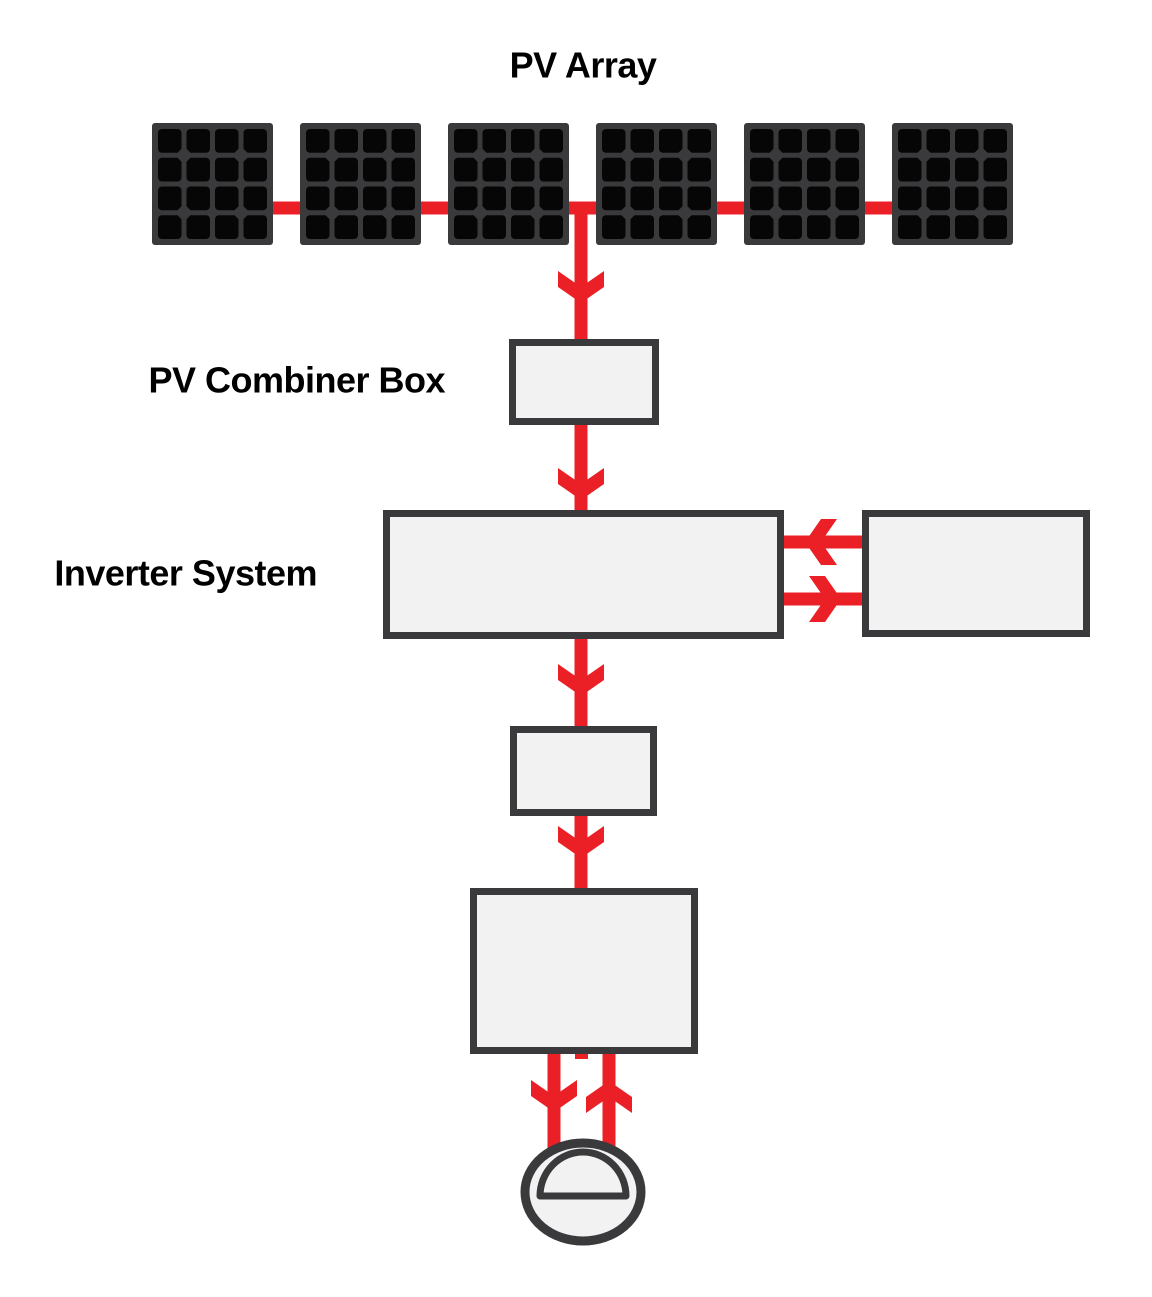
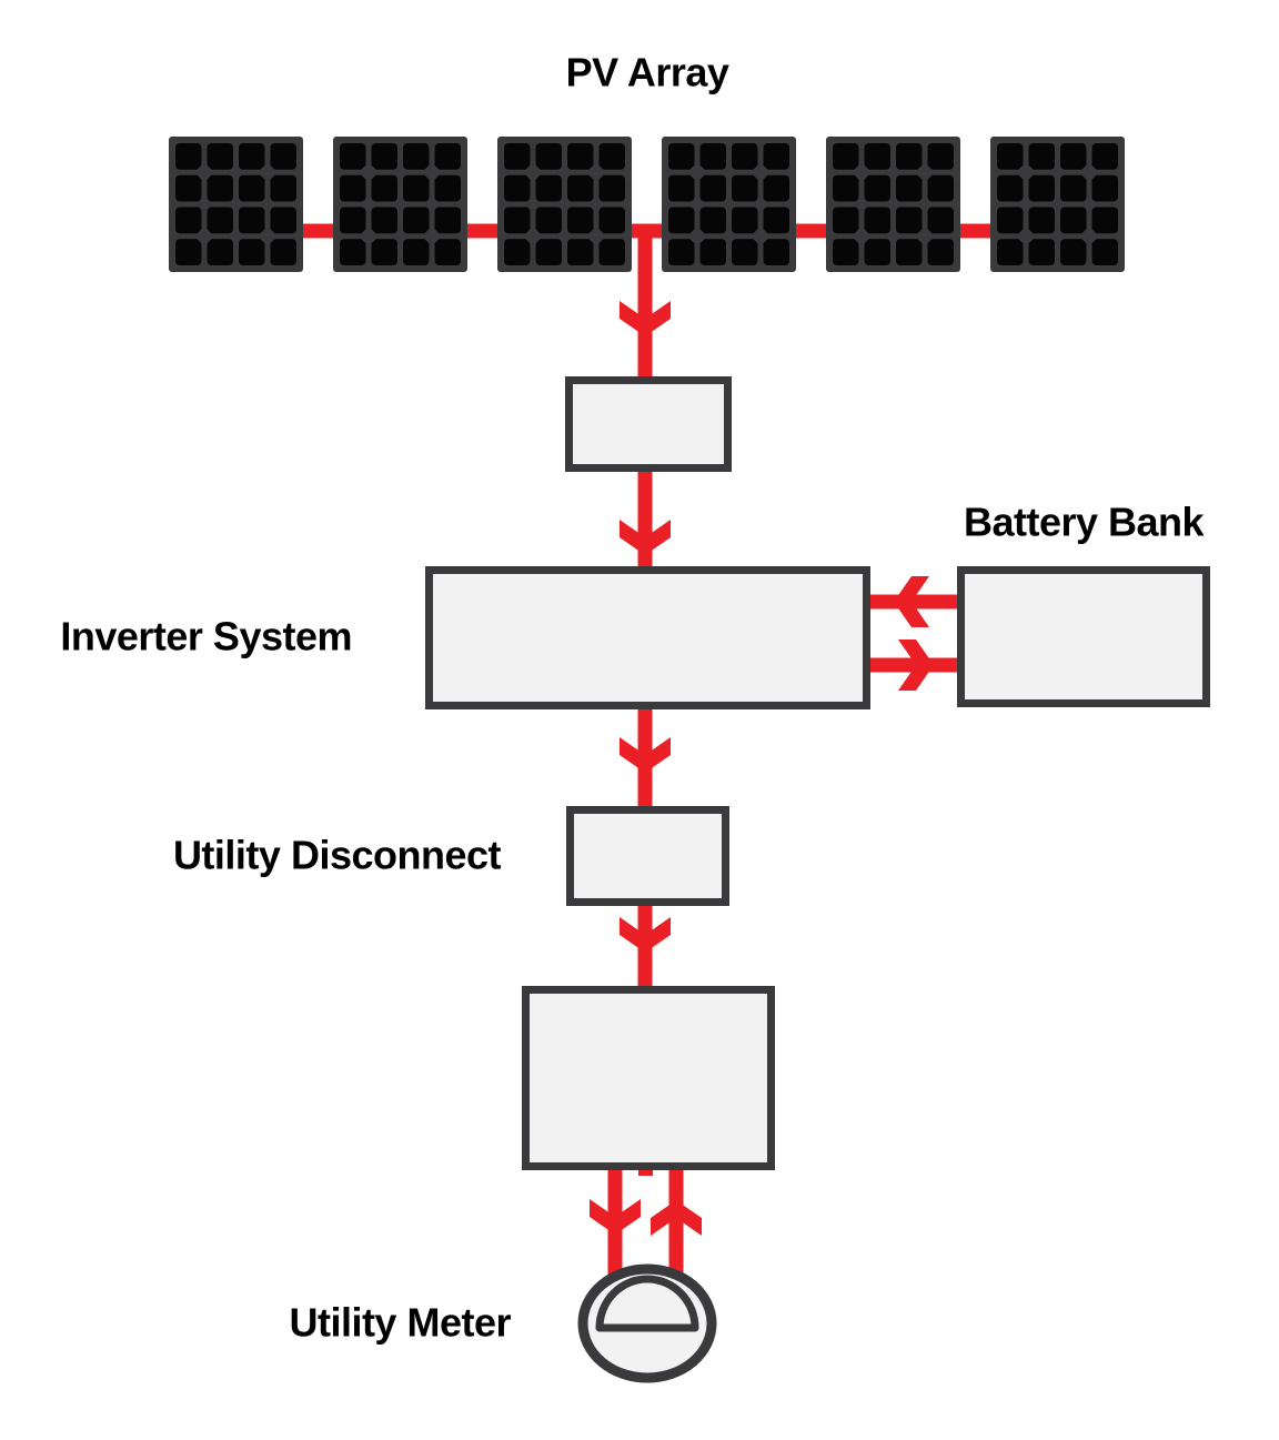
  PV Array
- PV Combiner Box
  Inverter System
+ Battery Bank
+ Utility Disconnect
+ Utility Meter
